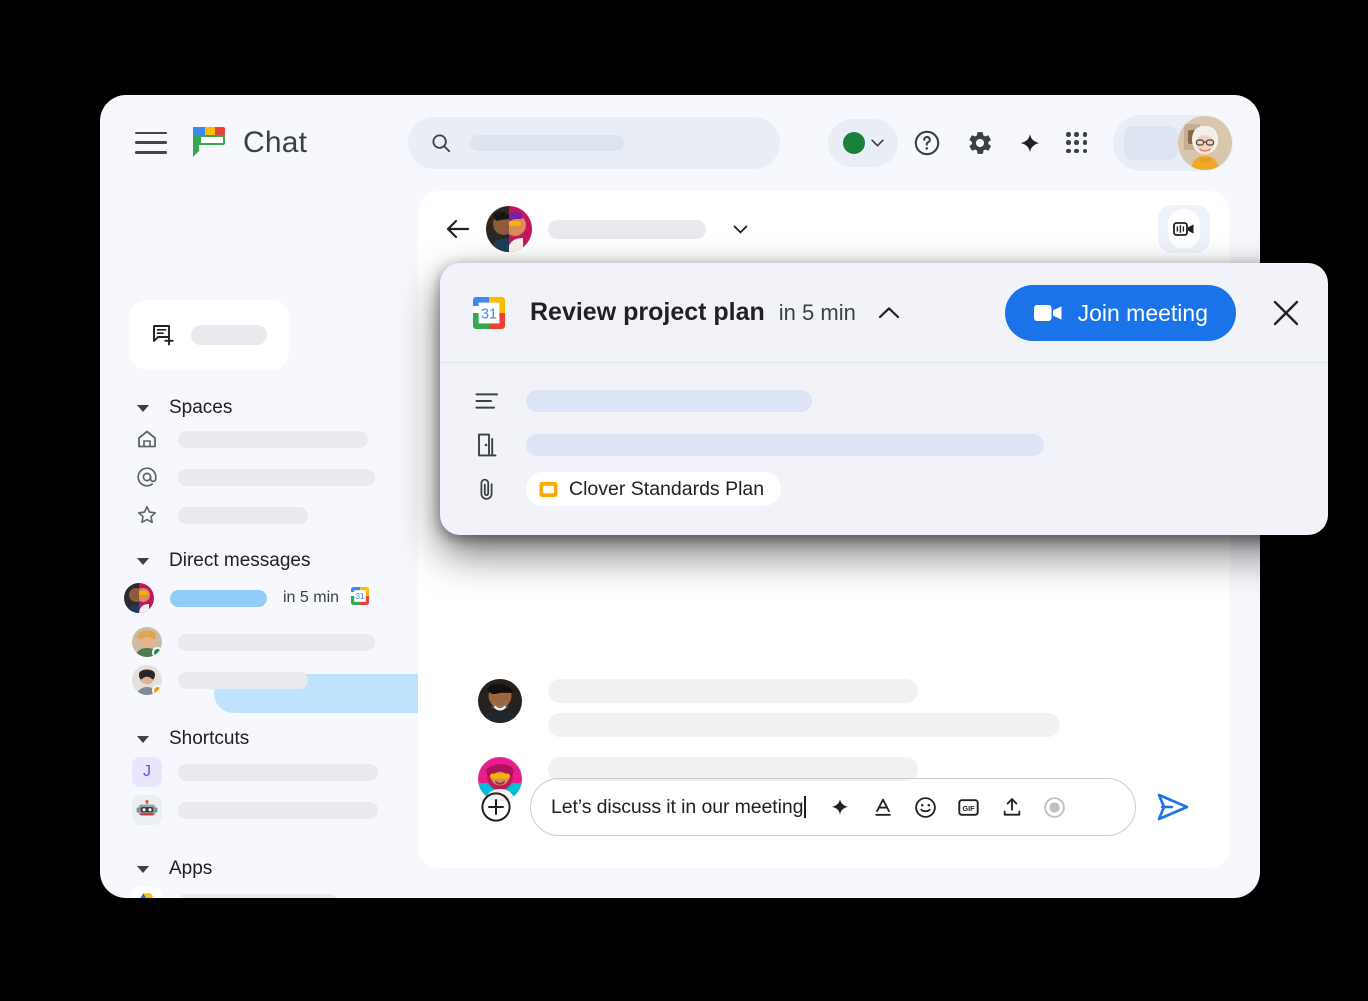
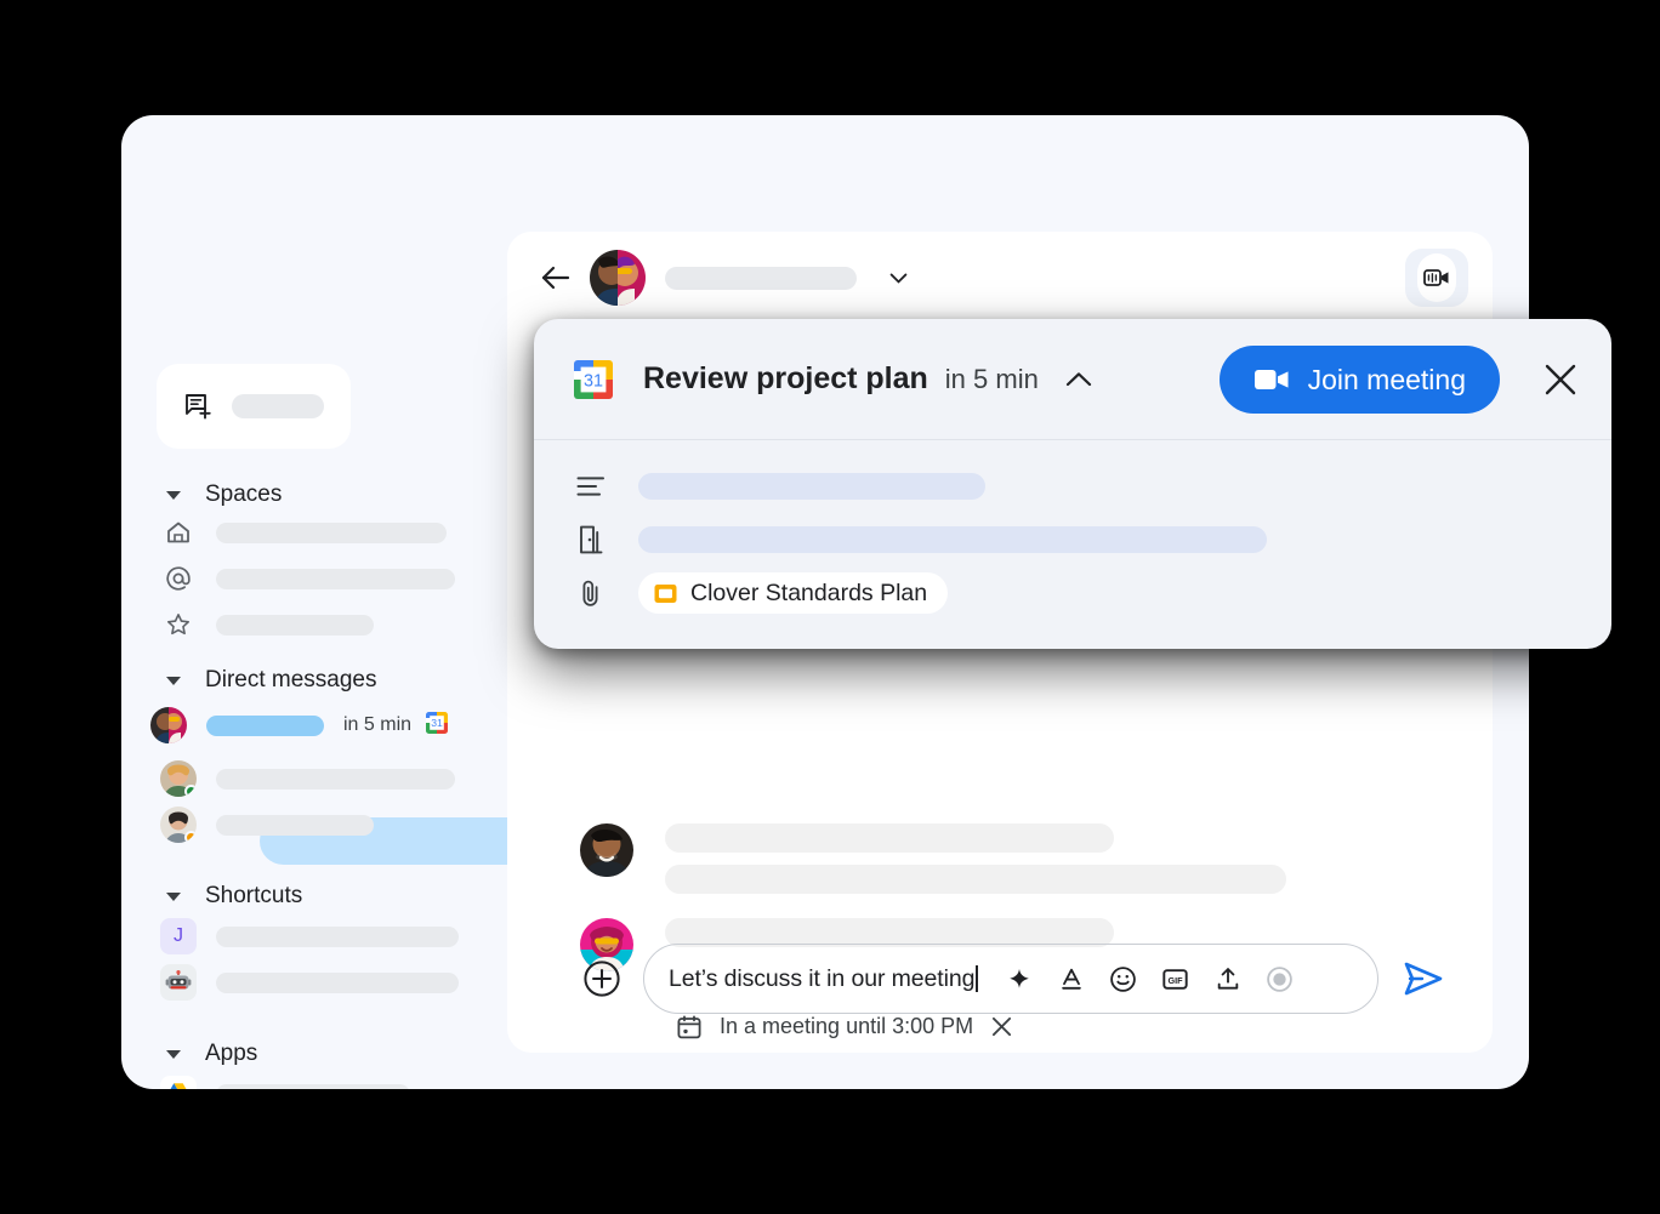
- Chat
  Spaces
  Direct messages
  in 5 min
  31
  Shortcuts
  J
  Apps
+ In a meeting until 3:00 PM
  Let’s discuss it in our meeting
  GIF
  31
  Review project plan
  in 5 min
  Join meeting
  Clover Standards Plan
